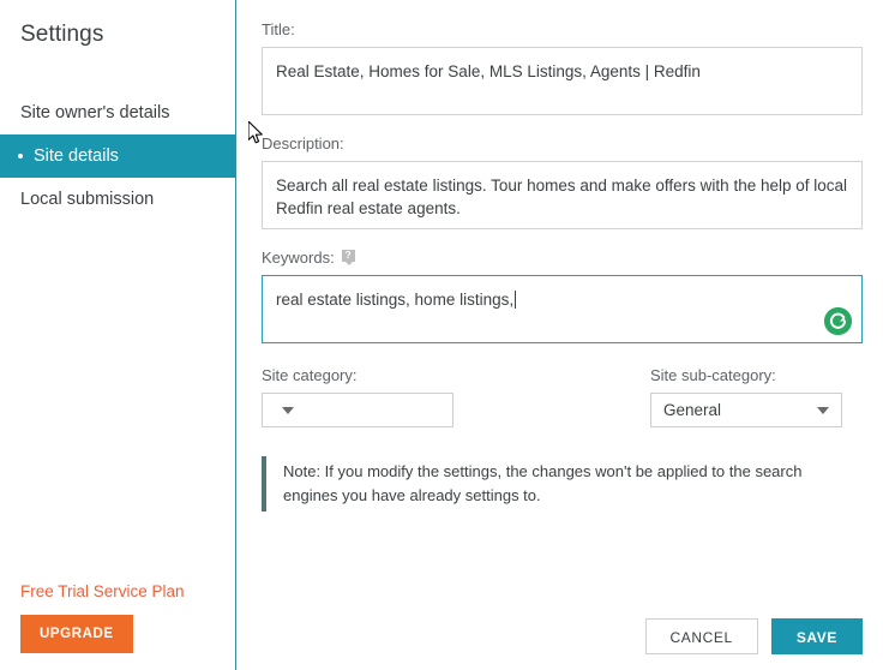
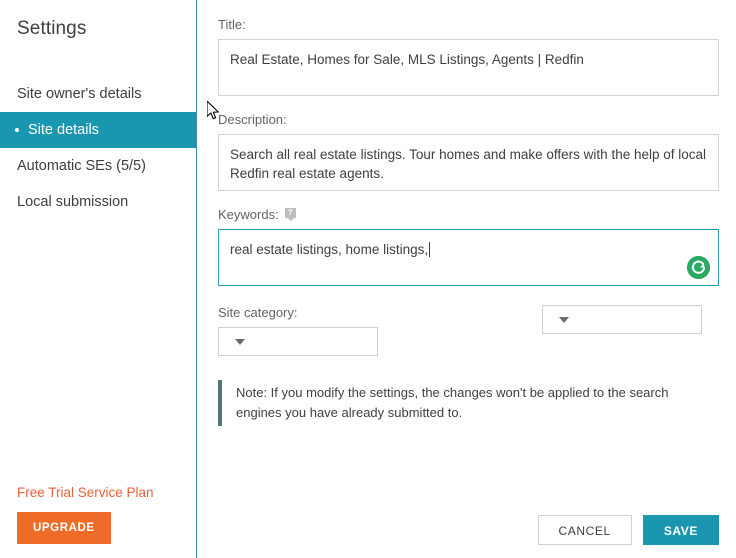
  Settings
  Site owner's details
  Site details
+ Automatic SEs (5/5)
  Local submission
  Free Trial Service Plan
  UPGRADE
  Title:
  Real Estate, Homes for Sale, MLS Listings, Agents | Redfin
  Description:
  Keywords:
  ?
  real estate listings, home listings,
  Site category:
- Site sub-category:
- General
- Note: If you modify the settings, the changes won't be applied to the search engines you have already settings to.
+ Note: If you modify the settings, the changes won't be applied to the search engines you have already submitted to.
  CANCEL
  SAVE
